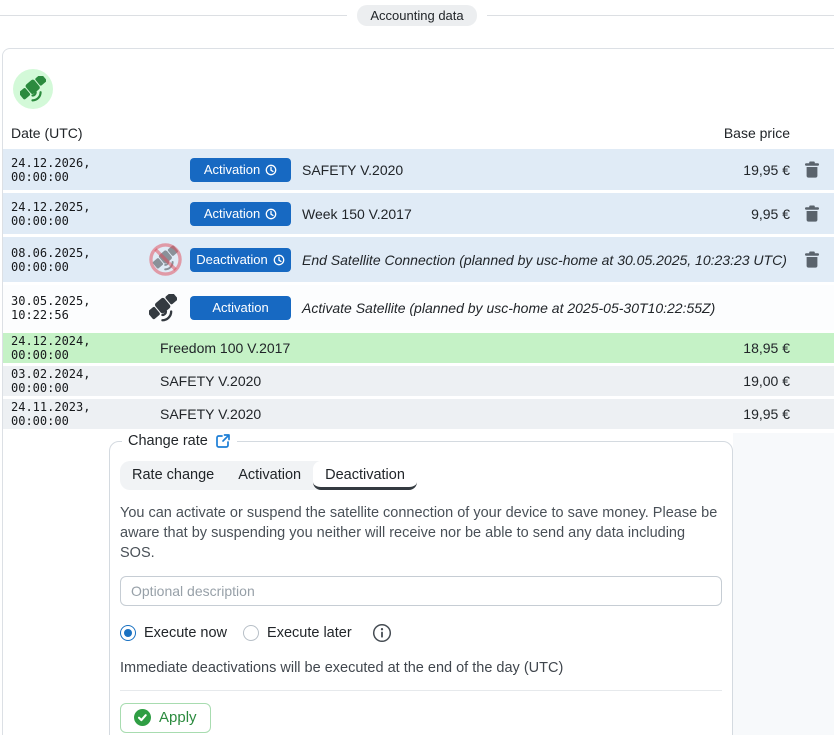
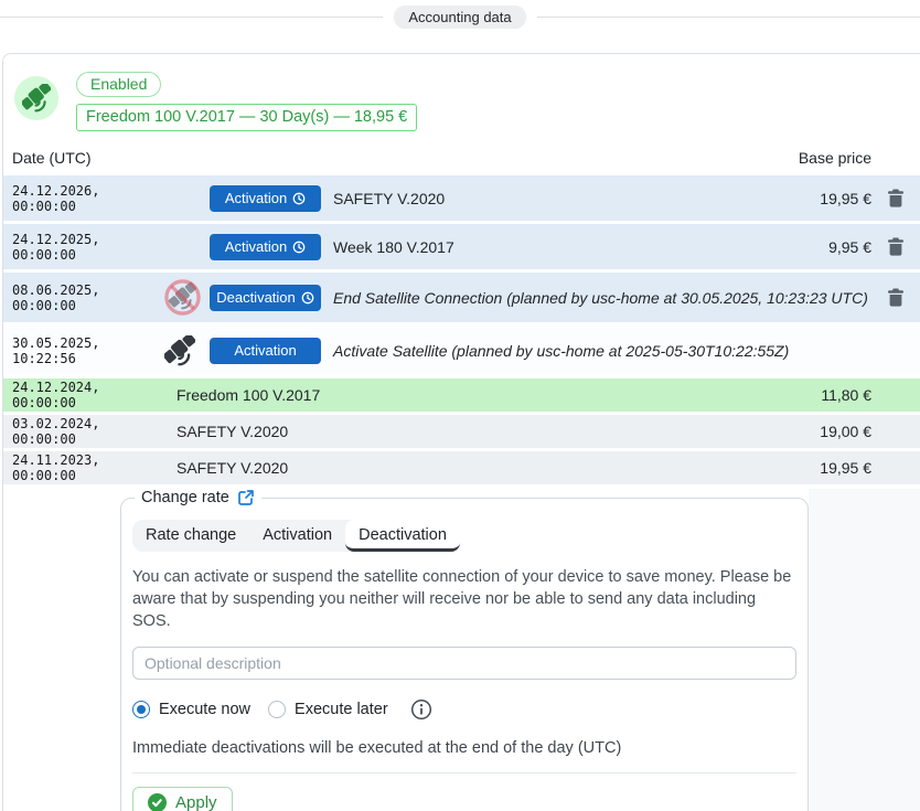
  Accounting data
+ Enabled
+ Freedom 100 V.2017 — 30 Day(s) — 18,95 €
  Date (UTC)
  Base price
  24.12.2026, 00:00:00
  Activation
  SAFETY V.2020
  19,95 €
  24.12.2025, 00:00:00
  Activation
- Week 150 V.2017
+ Week 180 V.2017
  9,95 €
  08.06.2025, 00:00:00
  Deactivation
  End Satellite Connection (planned by usc-home at 30.05.2025, 10:23:23 UTC)
  30.05.2025, 10:22:56
  Activation
  Activate Satellite (planned by usc-home at 2025-05-30T10:22:55Z)
  24.12.2024, 00:00:00
  Freedom 100 V.2017
- 18,95 €
+ 11,80 €
  03.02.2024, 00:00:00
  SAFETY V.2020
  19,00 €
  24.11.2023, 00:00:00
  SAFETY V.2020
  19,95 €
  Change rate
  Rate change
  Activation
  Deactivation
  You can activate or suspend the satellite connection of your device to save money. Please be aware that by suspending you neither will receive nor be able to send any data including SOS.
  Optional description
  Execute now
  Execute later
  Immediate deactivations will be executed at the end of the day (UTC)
  Apply
